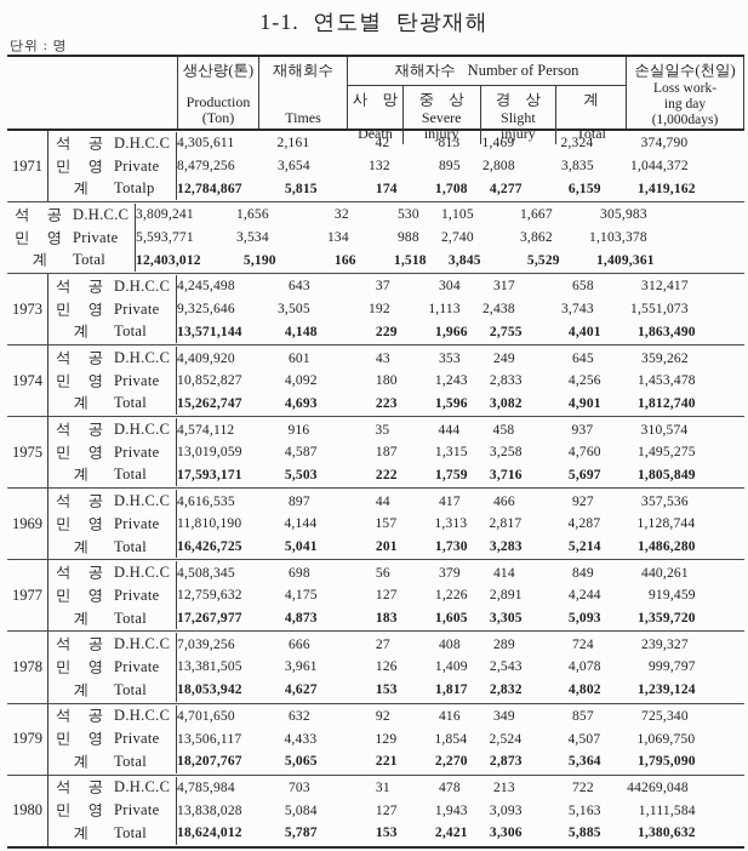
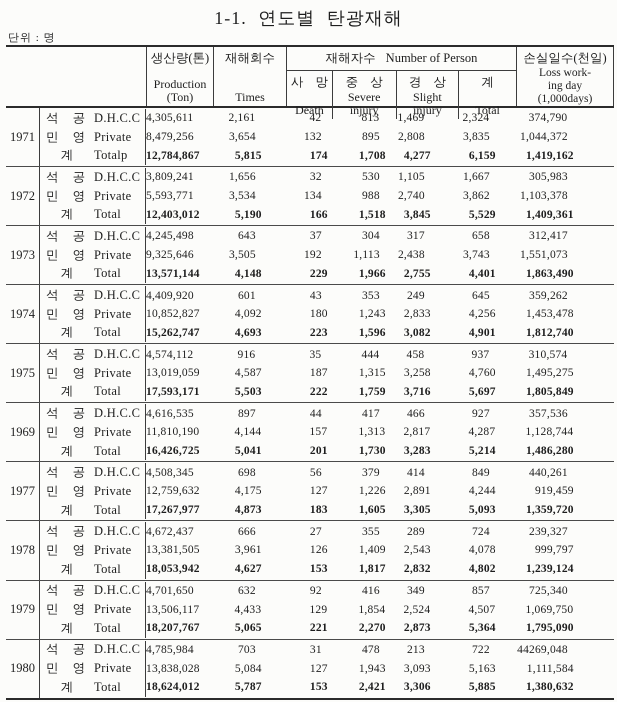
  1-1. 연도별 탄광재해
  단위 : 명
  생산량(톤)
  Production
  (Ton)
  재해회수
  Times
  재해자수
  Number of Person
  사 망
  Death
  중 상
  Severe
  injury
  경 상
  Slight
  injury
  계
  Total
  손실일수(천일)
  Loss work-
  ing day
  (1,000days)
  1971
  석 공
  D.H.C.C
  4,305,611
  2,161
  42
  813
  1,469
  2,324
  374,790
  민 영
  Private
  8,479,256
  3,654
  132
  895
  2,808
  3,835
  1,044,372
  계
  Totalp
  12,784,867
  5,815
  174
  1,708
  4,277
  6,159
  1,419,162
+ 1972
  석 공
  D.H.C.C
  3,809,241
  1,656
  32
  530
  1,105
  1,667
  305,983
  민 영
  Private
  5,593,771
  3,534
  134
  988
  2,740
  3,862
  1,103,378
  계
  Total
  12,403,012
  5,190
  166
  1,518
  3,845
  5,529
  1,409,361
  1973
  석 공
  D.H.C.C
  4,245,498
  643
  37
  304
  317
  658
  312,417
  민 영
  Private
  9,325,646
  3,505
  192
  1,113
  2,438
  3,743
  1,551,073
  계
  Total
  13,571,144
  4,148
  229
  1,966
  2,755
  4,401
  1,863,490
  1974
  석 공
  D.H.C.C
  4,409,920
  601
  43
  353
  249
  645
  359,262
  민 영
  Private
  10,852,827
  4,092
  180
  1,243
  2,833
  4,256
  1,453,478
  계
  Total
  15,262,747
  4,693
  223
  1,596
  3,082
  4,901
  1,812,740
  1975
  석 공
  D.H.C.C
  4,574,112
  916
  35
  444
  458
  937
  310,574
  민 영
  Private
  13,019,059
  4,587
  187
  1,315
  3,258
  4,760
  1,495,275
  계
  Total
  17,593,171
  5,503
  222
  1,759
  3,716
  5,697
  1,805,849
  1969
  석 공
  D.H.C.C
  4,616,535
  897
  44
  417
  466
  927
  357,536
  민 영
  Private
  11,810,190
  4,144
  157
  1,313
  2,817
  4,287
  1,128,744
  계
  Total
  16,426,725
  5,041
  201
  1,730
  3,283
  5,214
  1,486,280
  1977
  석 공
  D.H.C.C
  4,508,345
  698
  56
  379
  414
  849
  440,261
  민 영
  Private
  12,759,632
  4,175
  127
  1,226
  2,891
  4,244
  919,459
  계
  Total
  17,267,977
  4,873
  183
  1,605
  3,305
  5,093
  1,359,720
  1978
  석 공
  D.H.C.C
- 7,039,256
+ 4,672,437
  666
  27
- 408
+ 355
  289
  724
  239,327
  민 영
  Private
  13,381,505
  3,961
  126
  1,409
  2,543
  4,078
  999,797
  계
  Total
  18,053,942
  4,627
  153
  1,817
  2,832
  4,802
  1,239,124
  1979
  석 공
  D.H.C.C
  4,701,650
  632
  92
  416
  349
  857
  725,340
  민 영
  Private
  13,506,117
  4,433
  129
  1,854
  2,524
  4,507
  1,069,750
  계
  Total
  18,207,767
  5,065
  221
  2,270
  2,873
  5,364
  1,795,090
  1980
  석 공
  D.H.C.C
  4,785,984
  703
  31
  478
  213
  722
  44269,048
  민 영
  Private
  13,838,028
  5,084
  127
  1,943
  3,093
  5,163
  1,111,584
  계
  Total
  18,624,012
  5,787
  153
  2,421
  3,306
  5,885
  1,380,632
